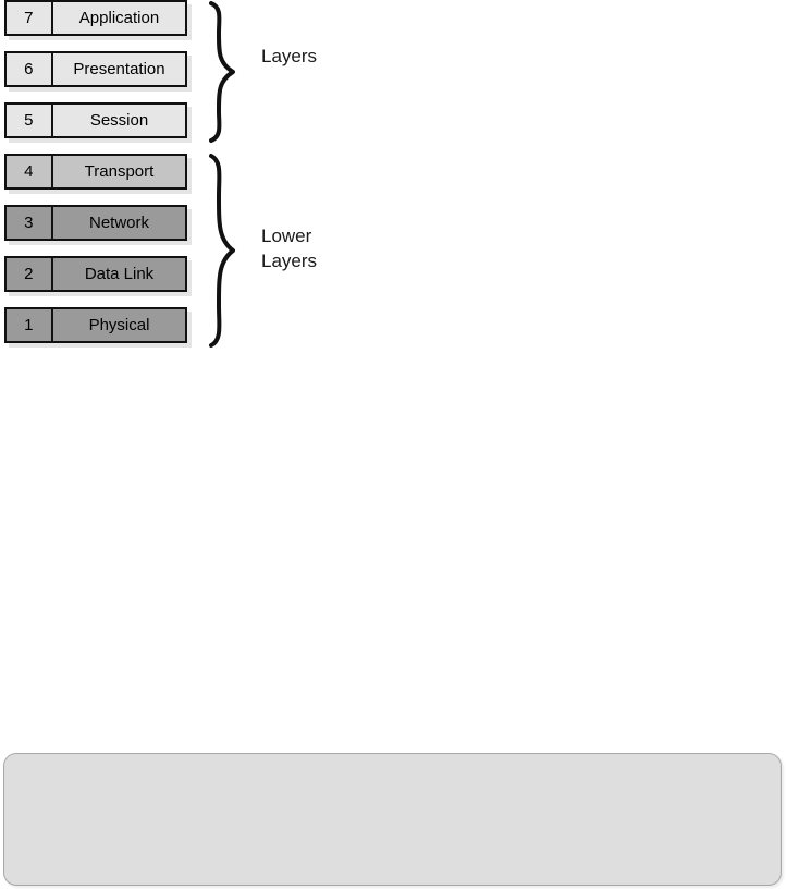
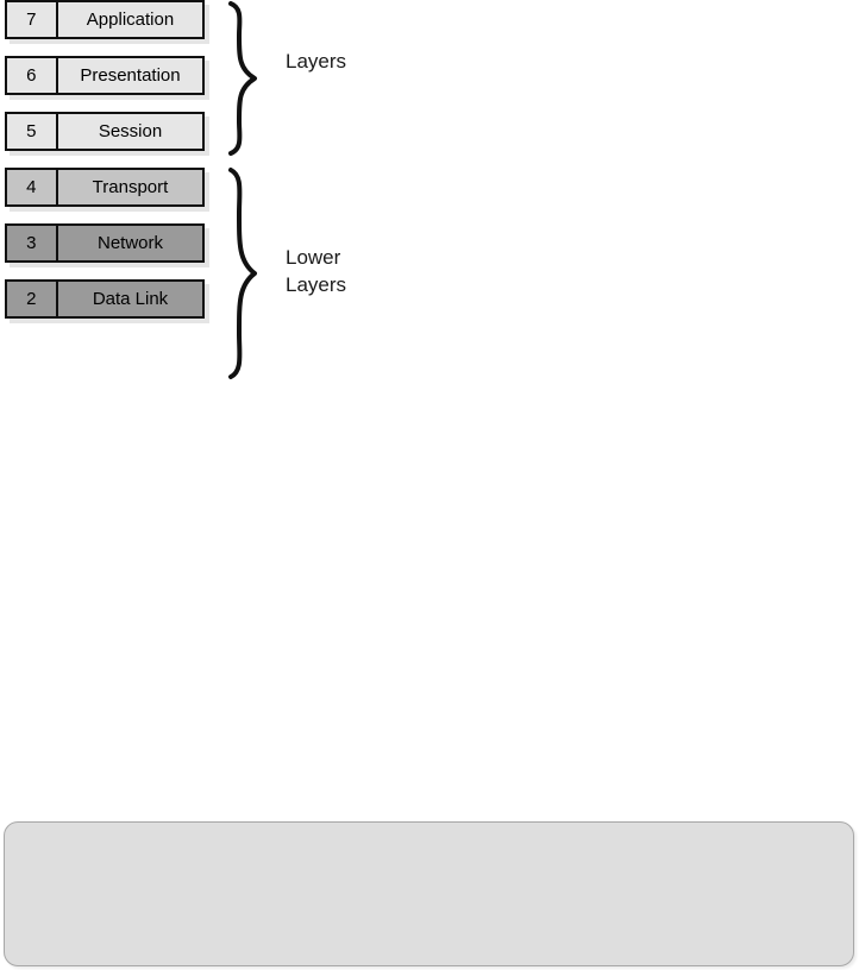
  7
  Application
  6
  Presentation
  5
  Session
  4
  Transport
  3
  Network
  2
  Data Link
- 1
- Physical
  Layers
  Lower
  Layers
